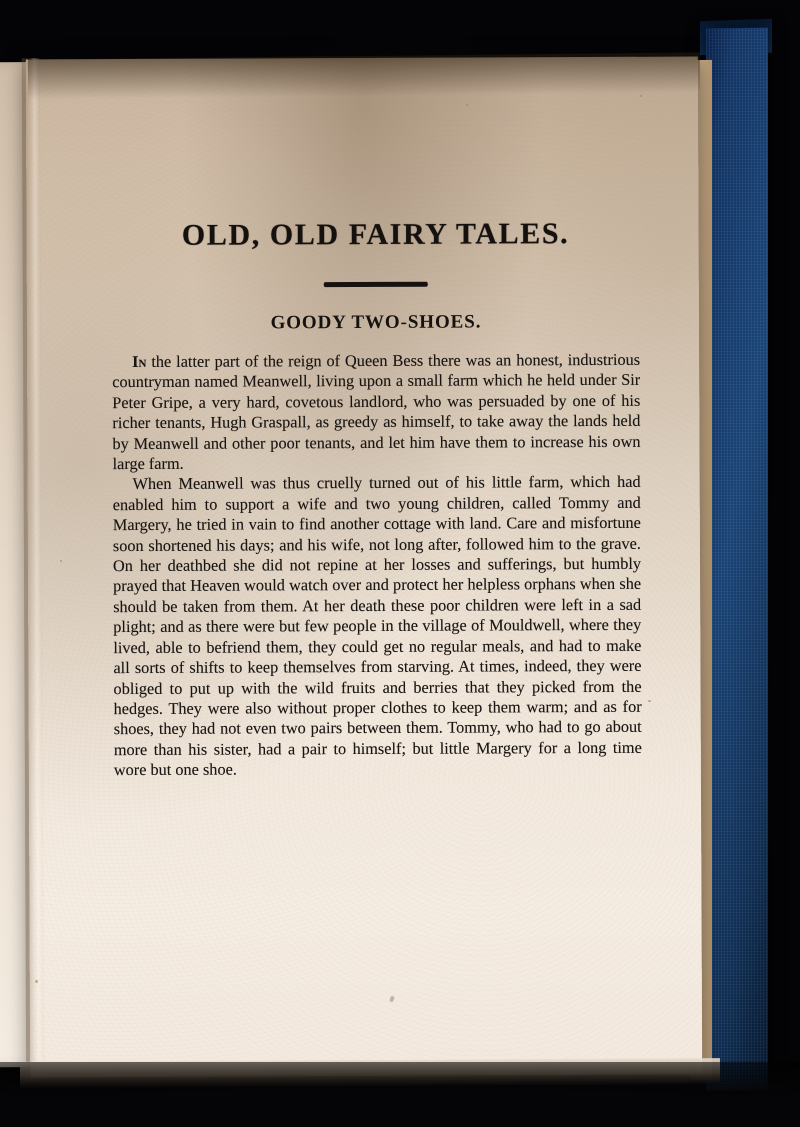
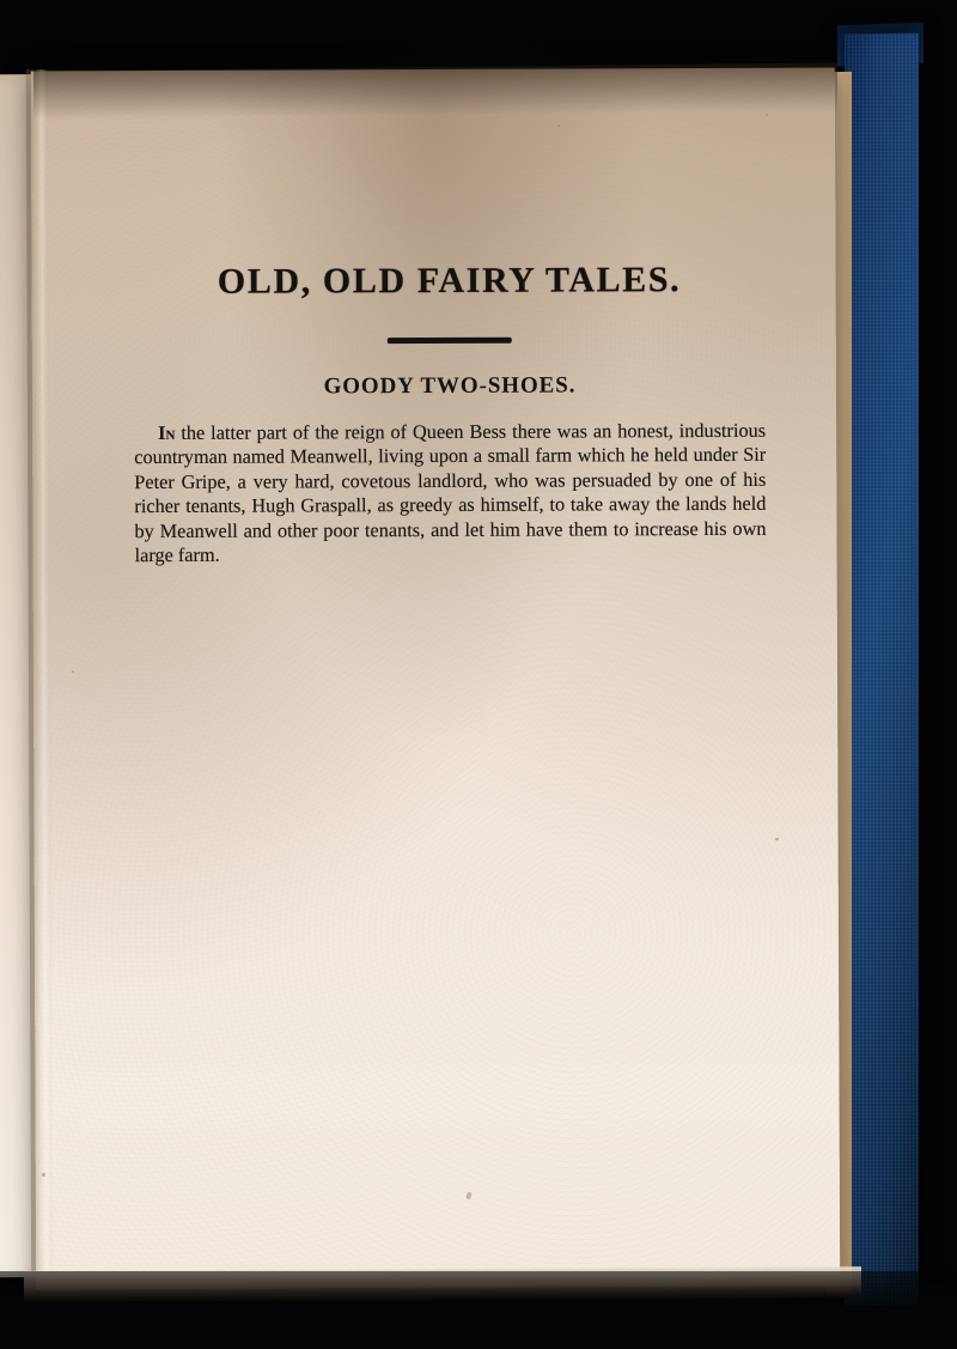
  OLD, OLD FAIRY TALES.
  GOODY TWO-SHOES.
  In the latter part of the reign of Queen Bess there was an honest, industrious countryman named Meanwell, living upon a small farm which he held under Sir Peter Gripe, a very hard, covetous landlord, who was persuaded by one of his richer tenants, Hugh Graspall, as greedy as himself, to take away the lands held by Meanwell and other poor tenants, and let him have them to increase his own large farm.
- When Meanwell was thus cruelly turned out of his little farm, which had enabled him to support a wife and two young children, called Tommy and Margery, he tried in vain to find another cottage with land. Care and misfortune soon shortened his days; and his wife, not long after, followed him to the grave. On her deathbed she did not repine at her losses and sufferings, but humbly prayed that Heaven would watch over and protect her helpless orphans when she should be taken from them. At her death these poor children were left in a sad plight; and as there were but few people in the village of Mouldwell, where they lived, able to befriend them, they could get no regular meals, and had to make all sorts of shifts to keep themselves from starving. At times, indeed, they were obliged to put up with the wild fruits and berries that they picked from the hedges. They were also without proper clothes to keep them warm; and as for shoes, they had not even two pairs between them. Tommy, who had to go about more than his sister, had a pair to himself; but little Margery for a long time wore but one shoe.
